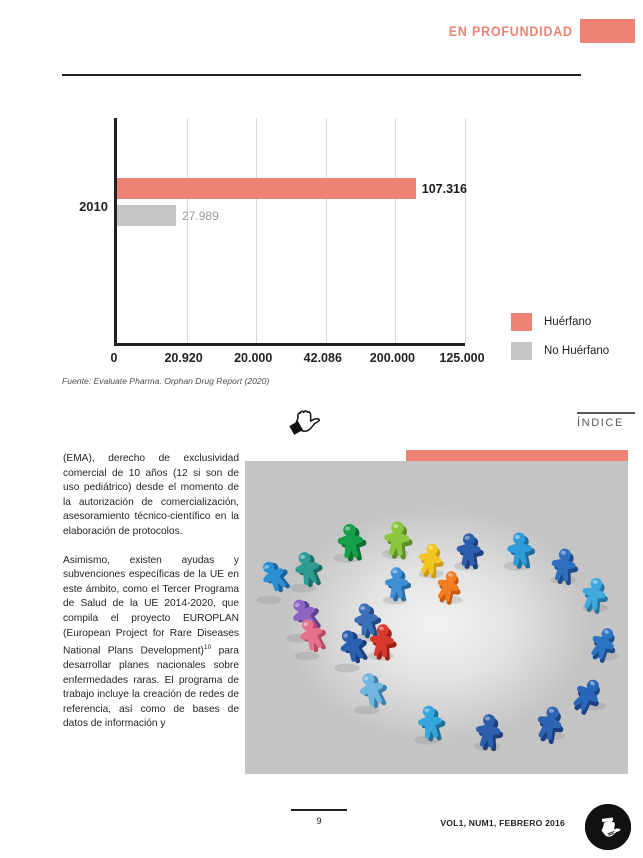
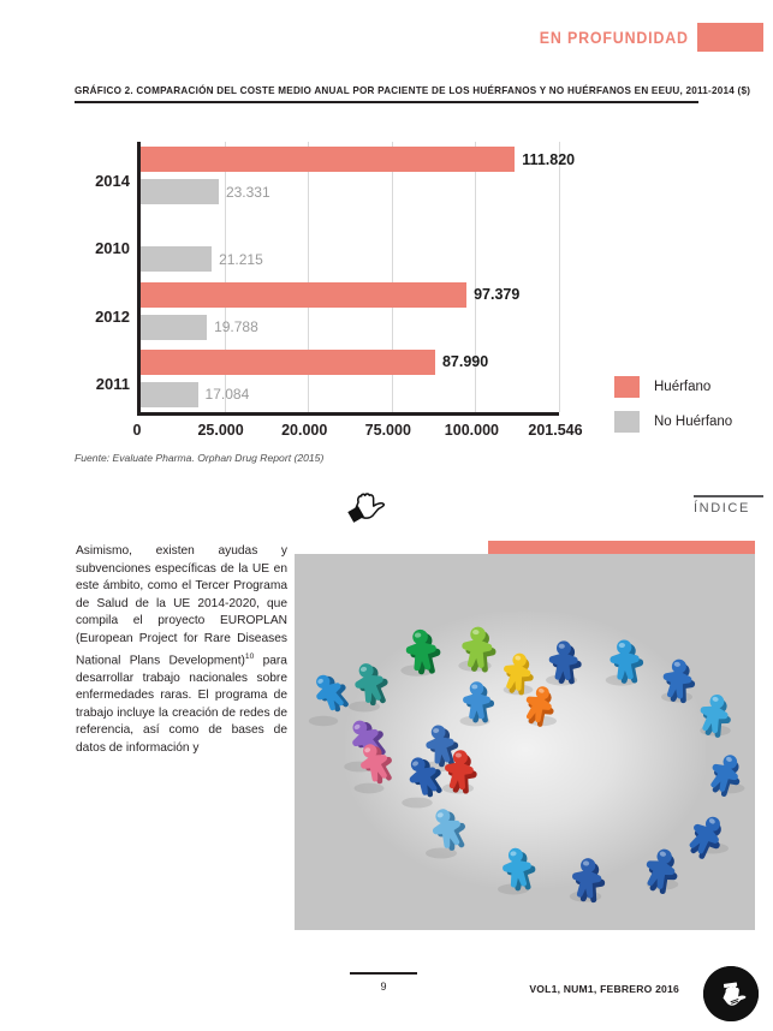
  EN PROFUNDIDAD
+ GRÁFICO 2. COMPARACIÓN DEL COSTE MEDIO ANUAL POR PACIENTE DE LOS HUÉRFANOS Y NO HUÉRFANOS EN EEUU, 2011-2014 ($)
+ 2014
+ 111.820
+ 23.331
  2010
- 107.316
- 27.989
+ 21.215
+ 2012
+ 97.379
+ 19.788
+ 2011
+ 87.990
+ 17.084
  0
- 20.920
+ 25.000
  20.000
- 42.086
+ 75.000
- 200.000
+ 100.000
- 125.000
+ 201.546
  Huérfano
  No Huérfano
- Fuente: Evaluate Pharma. Orphan Drug Report (2020)
+ Fuente: Evaluate Pharma. Orphan Drug Report (2015)
  ÍNDICE
- (EMA), derecho de exclusividad comercial de 10 años (12 si son de uso pediátrico) desde el momento de la autorización de comercialización, asesoramiento técnico-científico en la elaboración de protocolos.
- Asimismo, existen ayudas y subvenciones específicas de la UE en este ámbito, como el Tercer Programa de Salud de la UE 2014-2020, que compila el proyecto EUROPLAN (European Project for Rare Diseases National Plans Development) para desarrollar planes nacionales sobre enfermedades raras. El programa de trabajo incluye la creación de redes de referencia, así como de bases de datos de información y
+ Asimismo, existen ayudas y subvenciones específicas de la UE en este ámbito, como el Tercer Programa de Salud de la UE 2014-2020, que compila el proyecto EUROPLAN (European Project for Rare Diseases National Plans Development) para desarrollar trabajo nacionales sobre enfermedades raras. El programa de trabajo incluye la creación de redes de referencia, así como de bases de datos de información y
  9
  VOL1, NUM1, FEBRERO 2016
